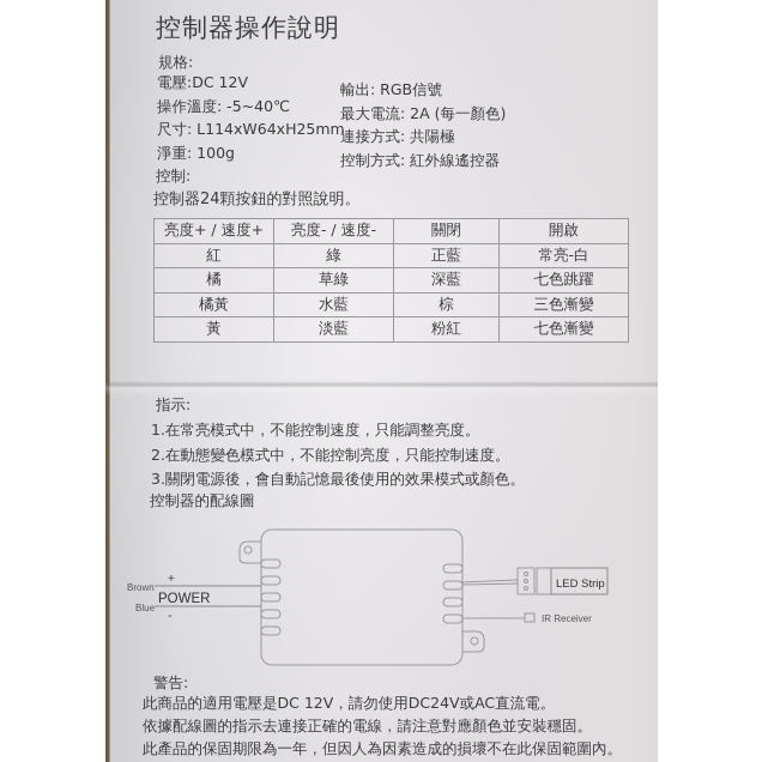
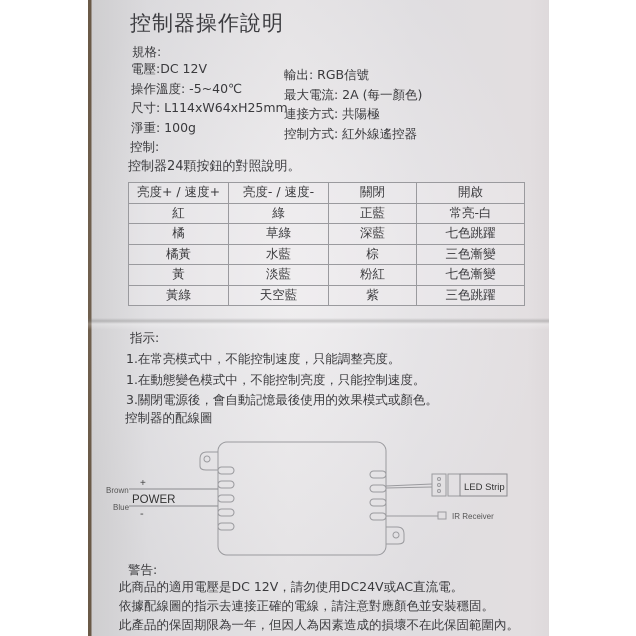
  控制器操作說明
  規格:
  電壓:DC 12V
  操作溫度: -5~40℃
  尺寸: L114xW64xH25mm
  淨重: 100g
  輸出: RGB信號
  最大電流: 2A (每一顏色)
  連接方式: 共陽極
  控制方式: 紅外線遙控器
  控制:
  控制器24顆按鈕的對照說明。
  亮度+ / 速度+	亮度- / 速度-	關閉	開啟
  紅	綠	正藍	常亮-白
  橘	草綠	深藍	七色跳躍
  橘黃	水藍	棕	三色漸變
  黃	淡藍	粉紅	七色漸變
+ 黃綠	天空藍	紫	三色跳躍
  指示:
  1.在常亮模式中，不能控制速度，只能調整亮度。
- 2.在動態變色模式中，不能控制亮度，只能控制速度。
+ 1.在動態變色模式中，不能控制亮度，只能控制速度。
  3.關閉電源後，會自動記憶最後使用的效果模式或顏色。
  控制器的配線圖
  Brown
  Blue
  +
  -
  POWER
  LED Strip
  IR Receiver
  警告:
  此商品的適用電壓是DC 12V，請勿使用DC24V或AC直流電。
  依據配線圖的指示去連接正確的電線，請注意對應顏色並安裝穩固。
  此產品的保固期限為一年，但因人為因素造成的損壞不在此保固範圍內。
